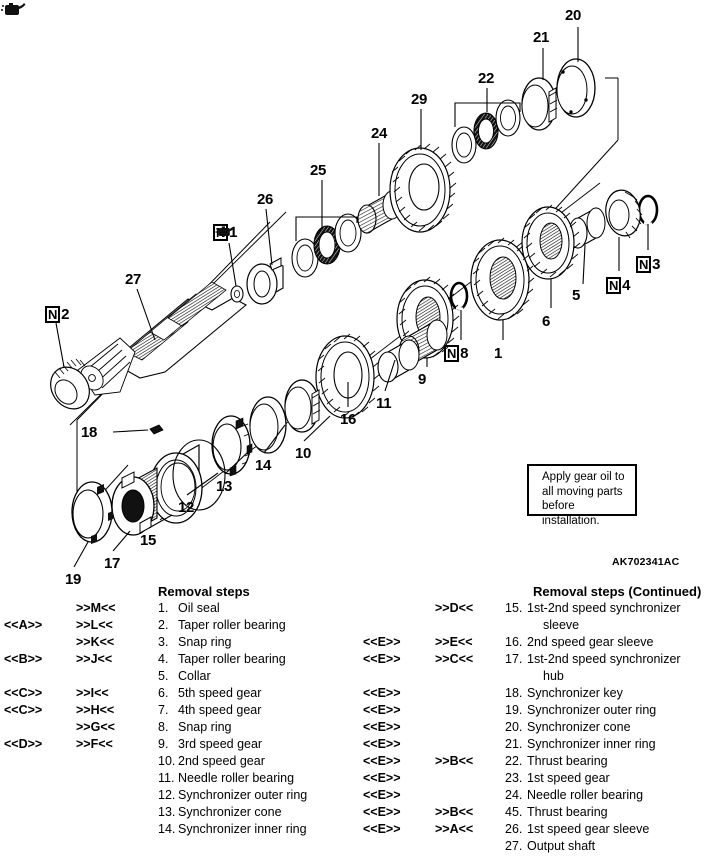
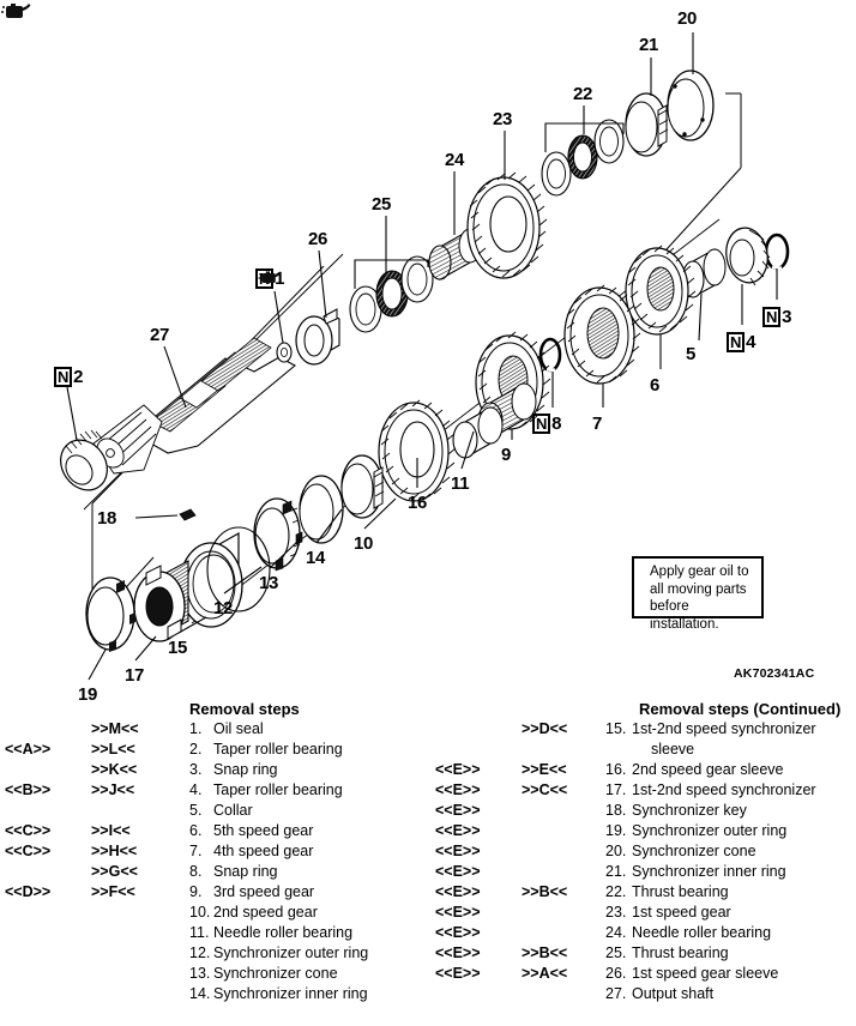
  20
  21
  22
- 29
+ 23
  24
  25
  26
  27
  N 2
  N 3
  N 4
  5
  6
- 1
+ 7
  N 8
  9
  11
  16
  10
  14
  13
  12
  15
  17
  19
  18
  Apply gear oil to
  all moving parts
  before installation.
  AK702341AC
  Removal steps
  >>M<<
  1.
  Oil seal
  <<A>>
  >>L<<
  2.
  Taper roller bearing
  >>K<<
  3.
  Snap ring
  <<B>>
  >>J<<
  4.
  Taper roller bearing
  5.
  Collar
  <<C>>
  >>I<<
  6.
  5th speed gear
  <<C>>
  >>H<<
  7.
  4th speed gear
  >>G<<
  8.
  Snap ring
  <<D>>
  >>F<<
  9.
  3rd speed gear
  10.
  2nd speed gear
  11.
  Needle roller bearing
  12.
  Synchronizer outer ring
  13.
  Synchronizer cone
  14.
  Synchronizer inner ring
  Removal steps (Continued)
  >>D<<
  15.
  1st-2nd speed synchronizer
  sleeve
  <<E>>
  >>E<<
  16.
  2nd speed gear sleeve
  <<E>>
  >>C<<
  17.
  1st-2nd speed synchronizer
- hub
  <<E>>
  18.
  Synchronizer key
  <<E>>
  19.
  Synchronizer outer ring
  <<E>>
  20.
  Synchronizer cone
  <<E>>
  21.
  Synchronizer inner ring
  <<E>>
  >>B<<
  22.
  Thrust bearing
  <<E>>
  23.
  1st speed gear
  <<E>>
  24.
  Needle roller bearing
  <<E>>
  >>B<<
- 45.
+ 25.
  Thrust bearing
  <<E>>
  >>A<<
  26.
  1st speed gear sleeve
  27.
  Output shaft
